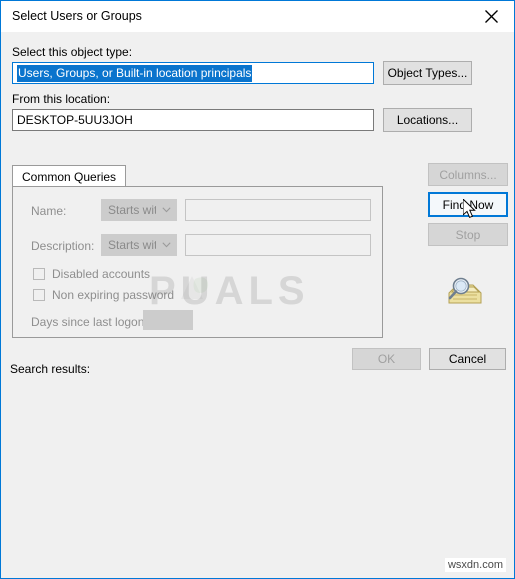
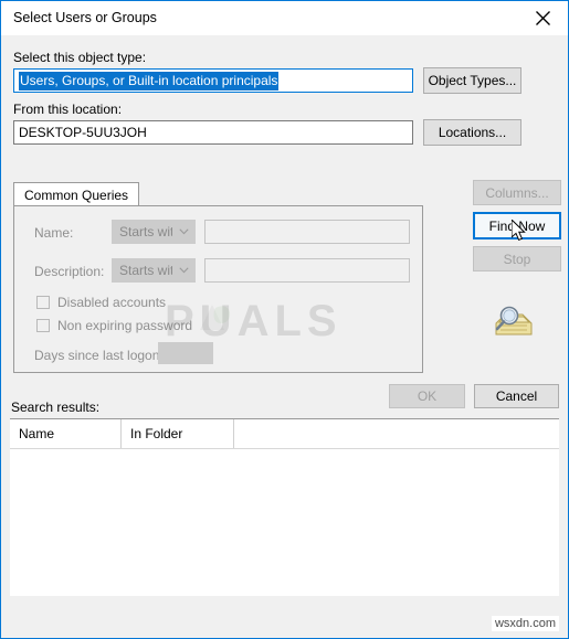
  Select Users or Groups
  Select this object type:
  Users, Groups, or Built-in location principals
  Object Types...
  From this location:
  DESKTOP-5UU3JOH
  Locations...
  Common Queries
  Name:
  Starts wit
  Description:
  Starts wit
  Disabled accounts
  Non expiring password
  Days since last logon
  Columns...
  Fin Now
  Stop
  OK
  Cancel
  Search results:
+ Name
+ In Folder
  PUALS
  wsxdn.com
